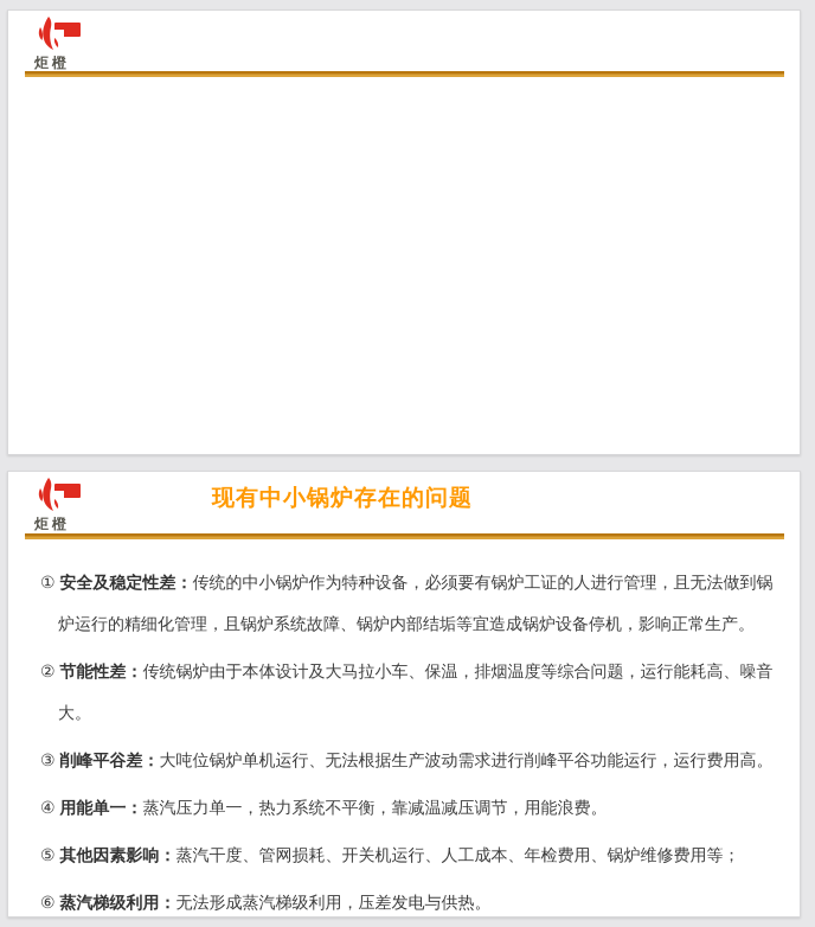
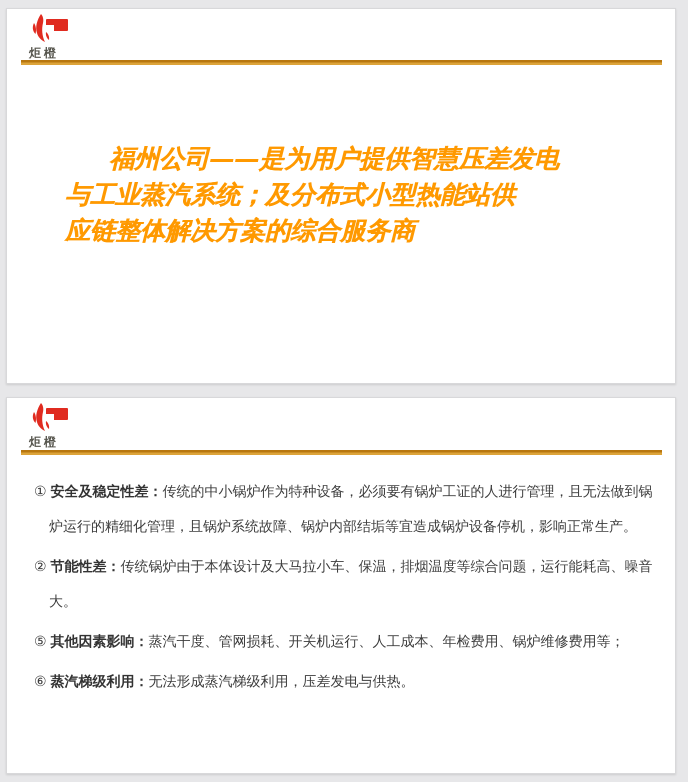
  炬橙
+ 福州公司——是为用户提供智慧压差发电
+ 与工业蒸汽系统；及分布式小型热能站供
+ 应链整体解决方案的综合服务商
  炬橙
- 现有中小锅炉存在的问题
  ① 安全及稳定性差：传统的中小锅炉作为特种设备，必须要有锅炉工证的人进行管理，且无法做到锅炉运行的精细化管理，且锅炉系统故障、锅炉内部结垢等宜造成锅炉设备停机，影响正常生产。
  ② 节能性差：传统锅炉由于本体设计及大马拉小车、保温，排烟温度等综合问题，运行能耗高、噪音大。
- ③ 削峰平谷差：大吨位锅炉单机运行、无法根据生产波动需求进行削峰平谷功能运行，运行费用高。
- ④ 用能单一：蒸汽压力单一，热力系统不平衡，靠减温减压调节，用能浪费。
  ⑤ 其他因素影响：蒸汽干度、管网损耗、开关机运行、人工成本、年检费用、锅炉维修费用等；
  ⑥ 蒸汽梯级利用：无法形成蒸汽梯级利用，压差发电与供热。
